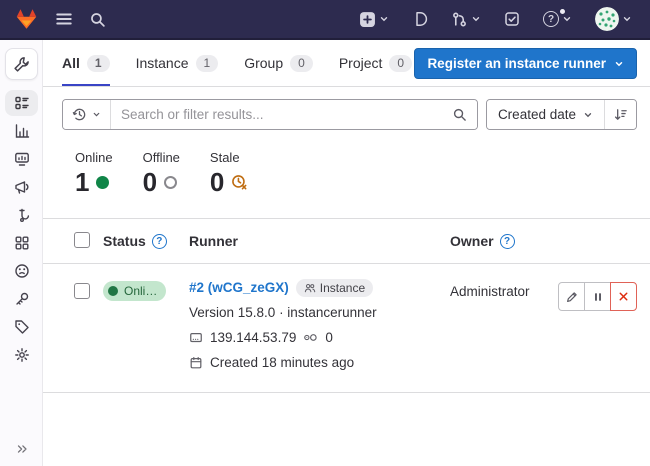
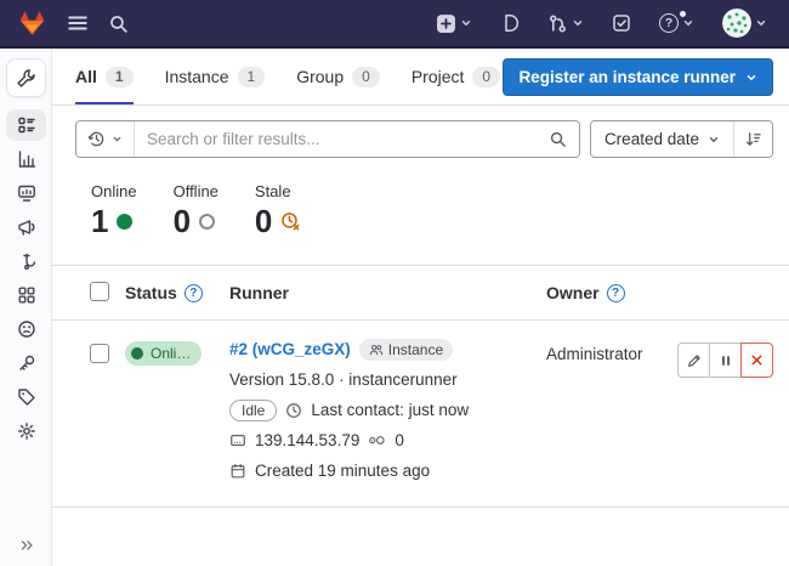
  ?
  All
  1
  Instance
  1
  Group
  0
  Project
  0
  Register an instance runner
  Search or filter results...
  Created date
  Online
  1
  Offline
  0
  Stale
  0
  Status
  ?
  Runner
  Owner
  ?
  Onli…
  #2 (wCG_zeGX)
  Instance
  Version 15.8.0 · instancerunner
+ Idle
+ Last contact: just now
  139.144.53.79
  0
- Created 18 minutes ago
+ Created 19 minutes ago
  Administrator
